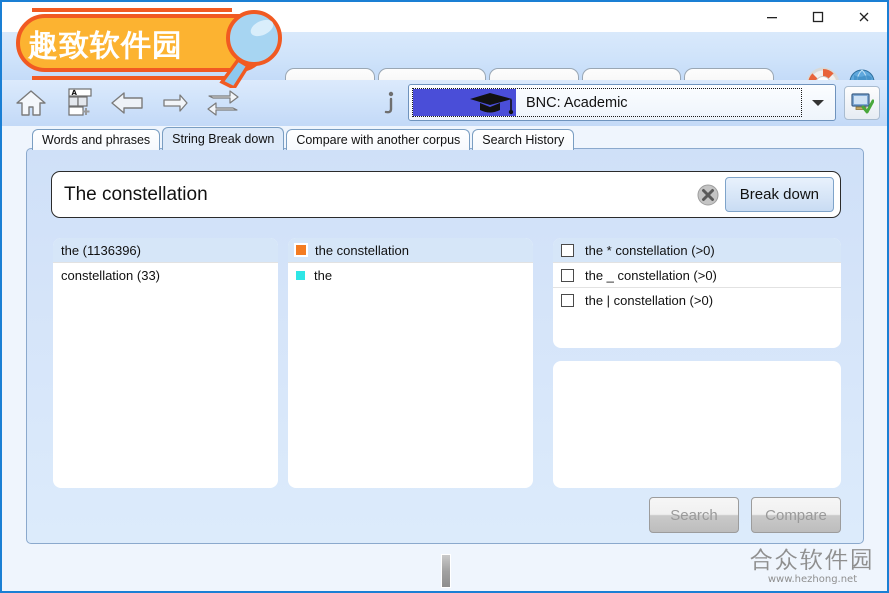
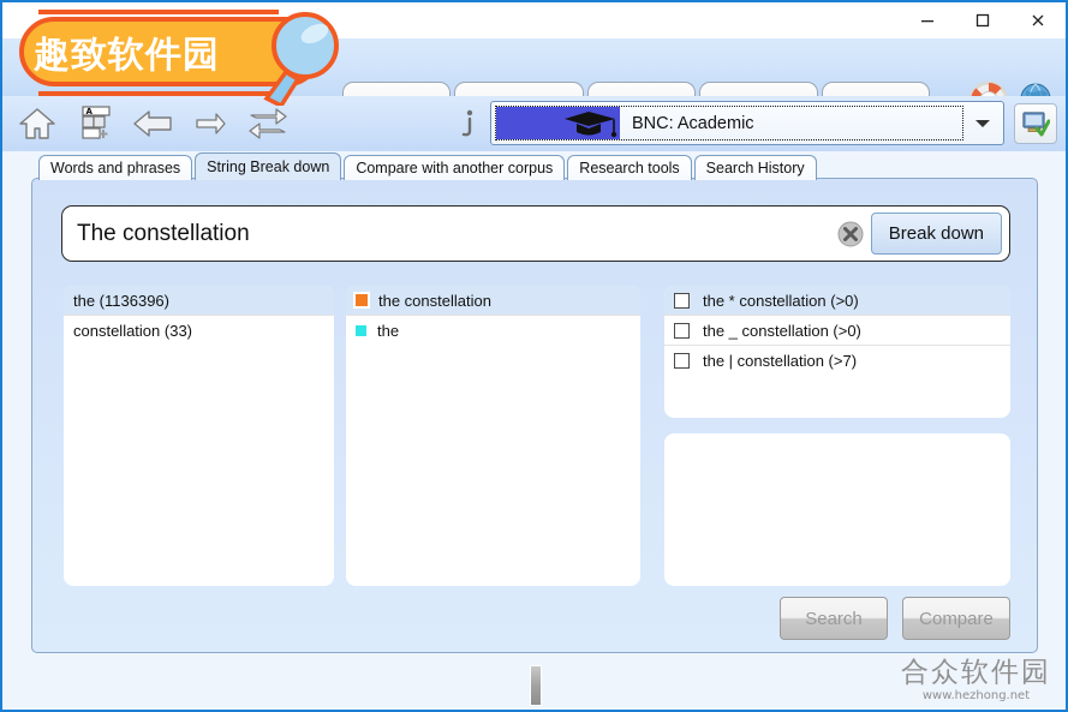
  A
  BNC: Academic
  Words and phrases
  String Break down
  Compare with another corpus
+ Research tools
  Search History
  The constellation
  Break down
  the (1136396)
  constellation (33)
  the constellation
  the
  the * constellation (>0)
  the _ constellation (>0)
- the | constellation (>0)
+ the | constellation (>7)
  Search
  Compare
  趣致软件园
  合众软件园
  www.hezhong.net
